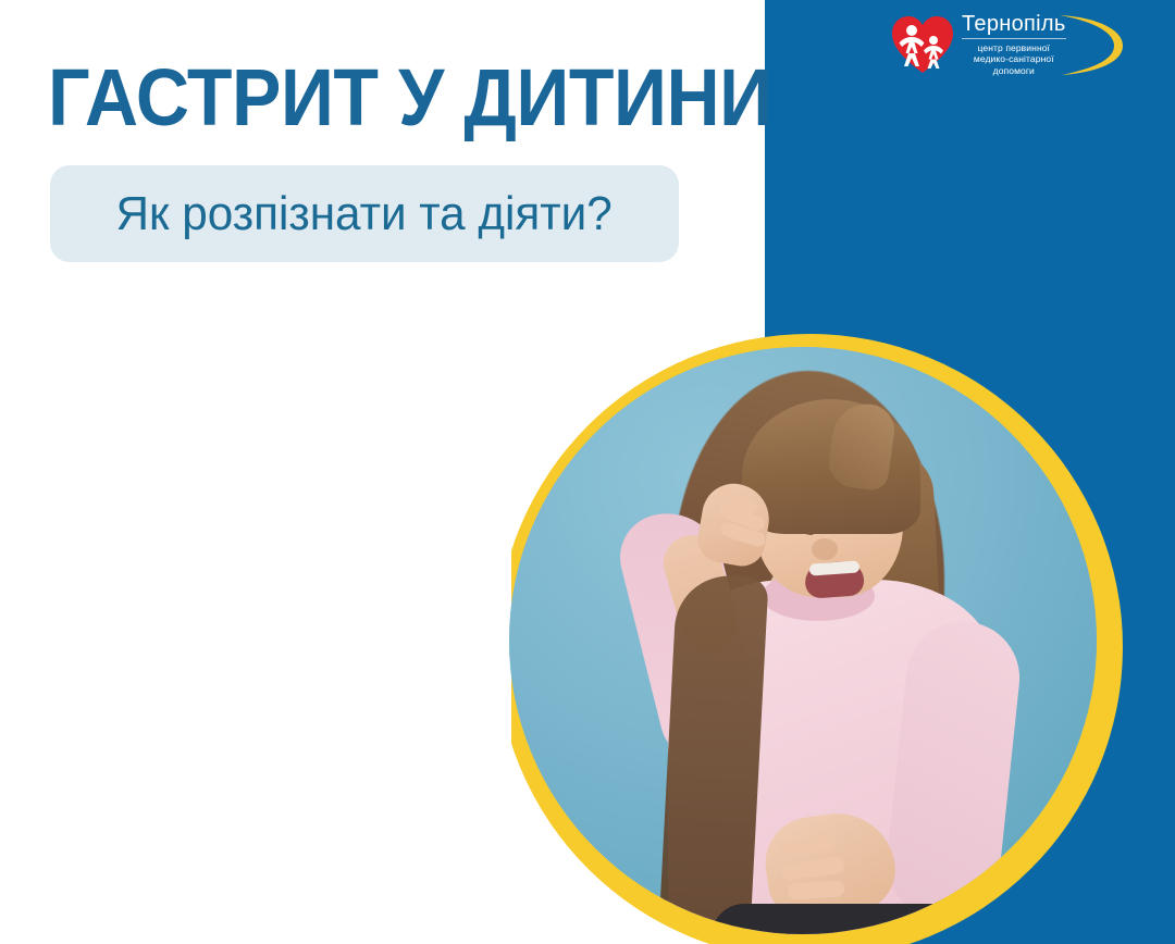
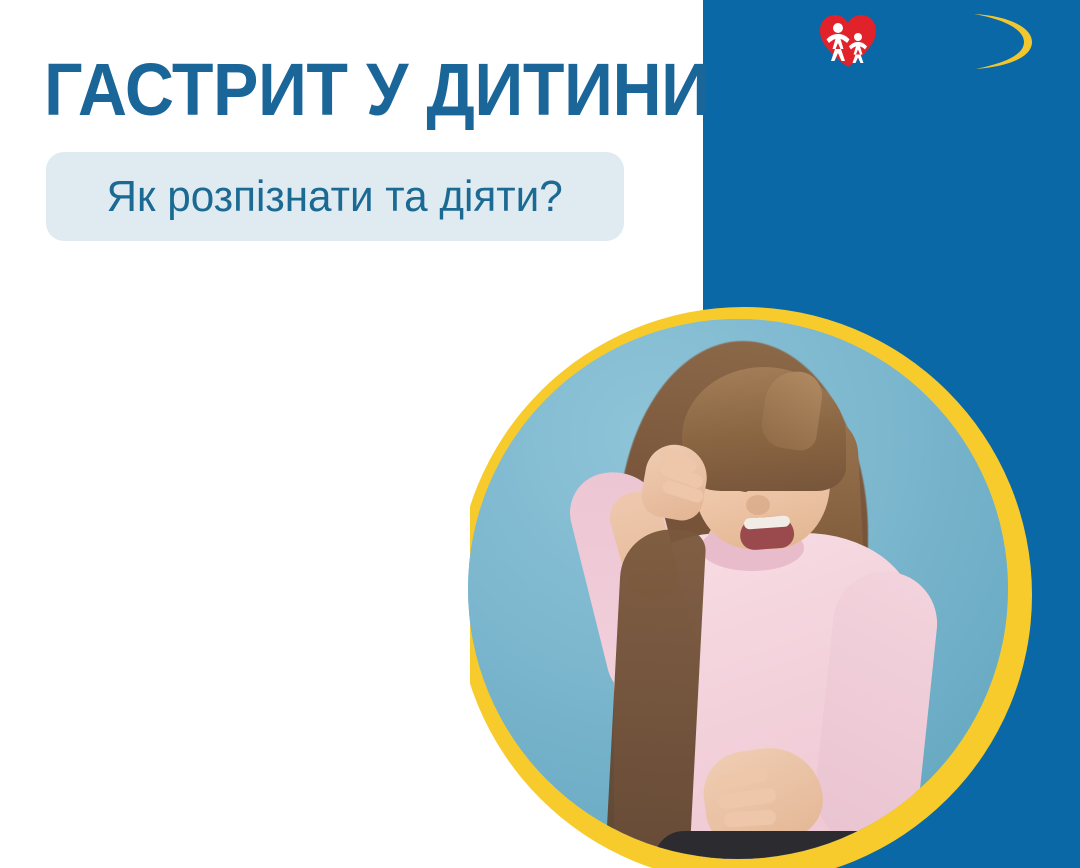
  ГАСТРИТ У ДИТИНИ
  Як розпізнати та діяти?
- Тернопіль
- центр первинної
- медико-санітарної
- допомоги
